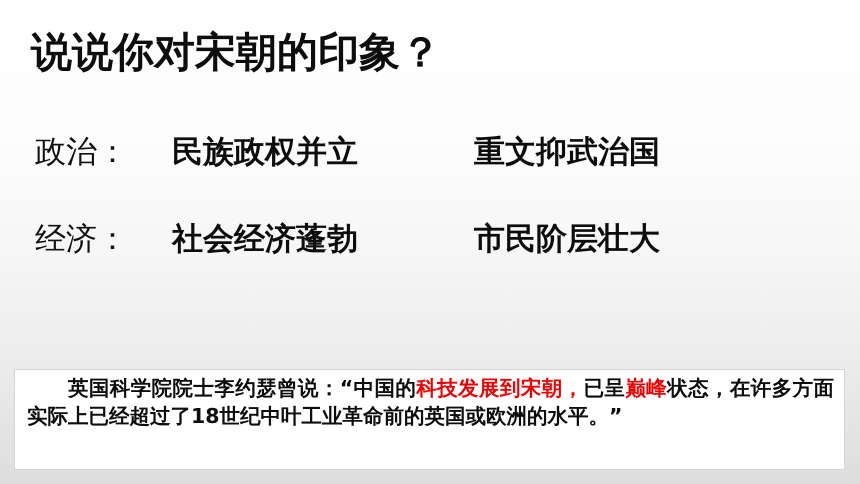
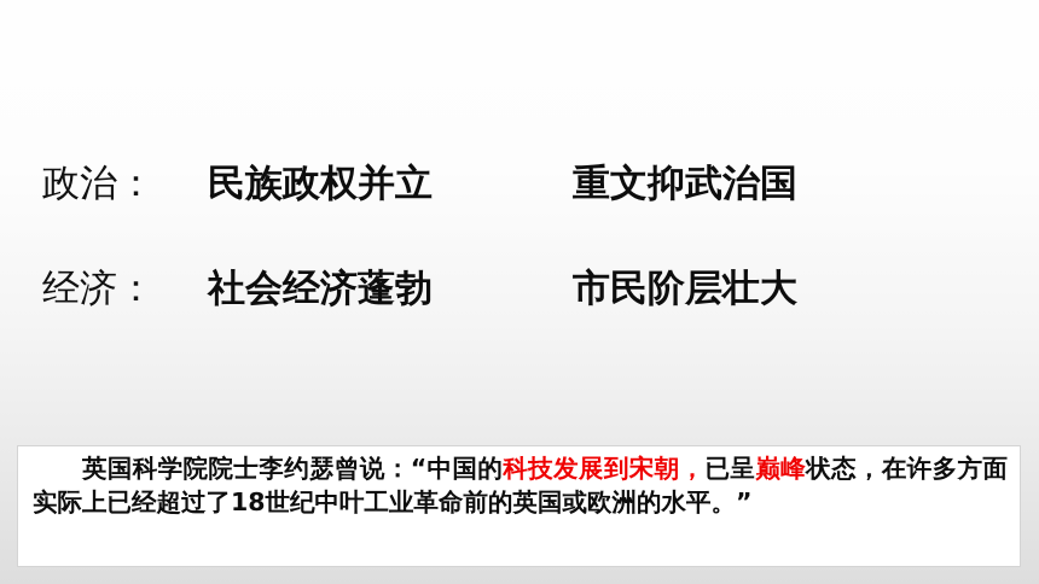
- 说说你对宋朝的印象？
  政治：
  民族政权并立
  重文抑武治国
  经济：
  社会经济蓬勃
  市民阶层壮大
  英国科学院院士李约瑟曾说：“中国的科技发展到宋朝，已呈巅峰状态，在许多方面实际上已经超过了18世纪中叶工业革命前的英国或欧洲的水平。”
